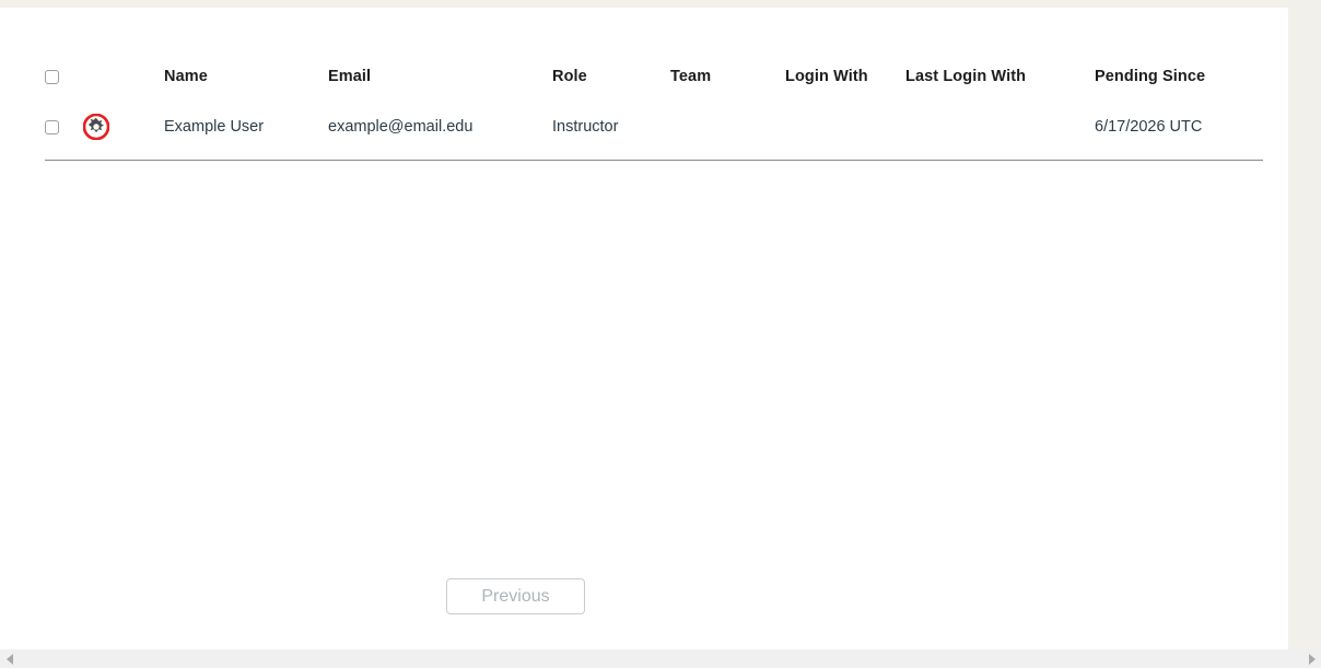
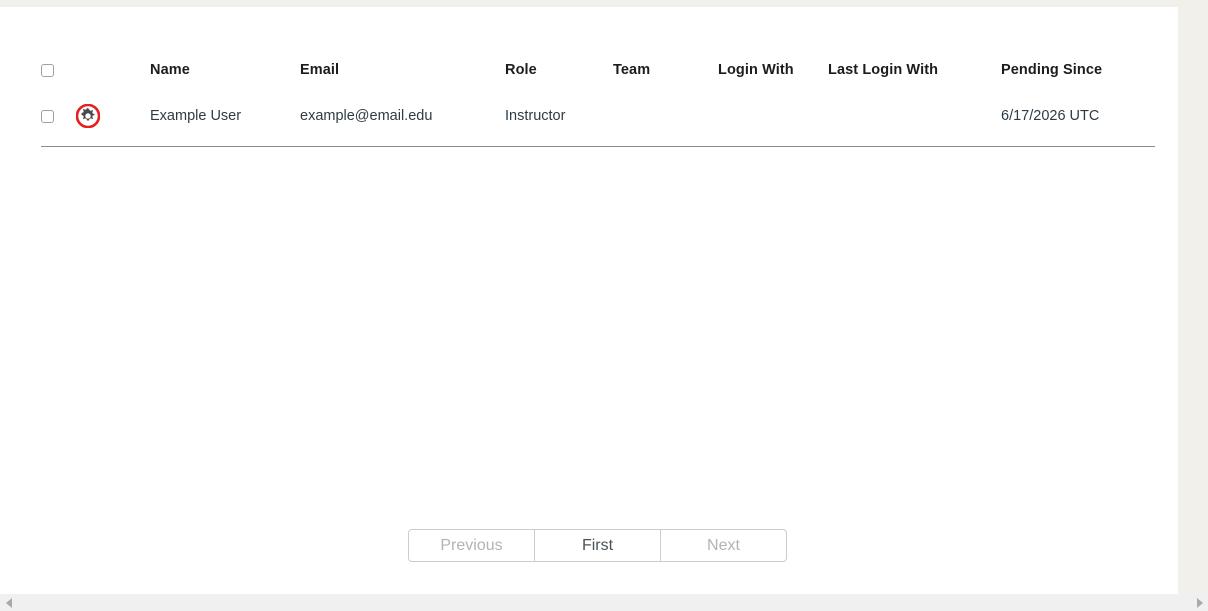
  		Name	Email	Role	Team	Login With	Last Login With	Pending Since
  		Example User	example@email.edu	Instructor				6/17/2026 UTC
  Previous
+ First
+ Next
